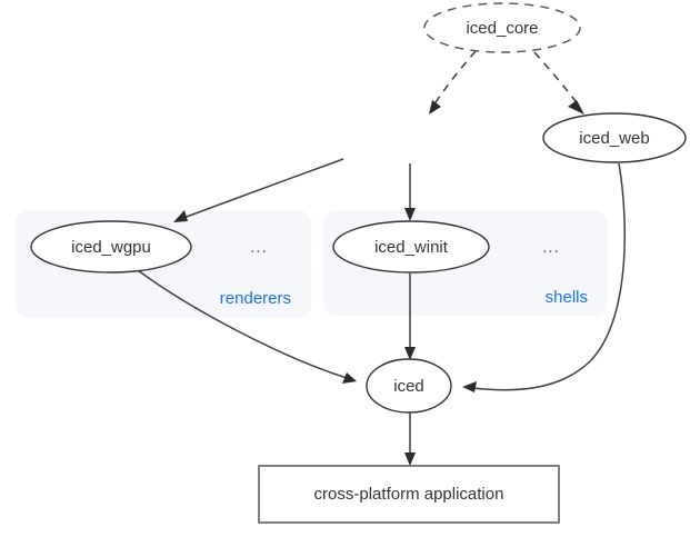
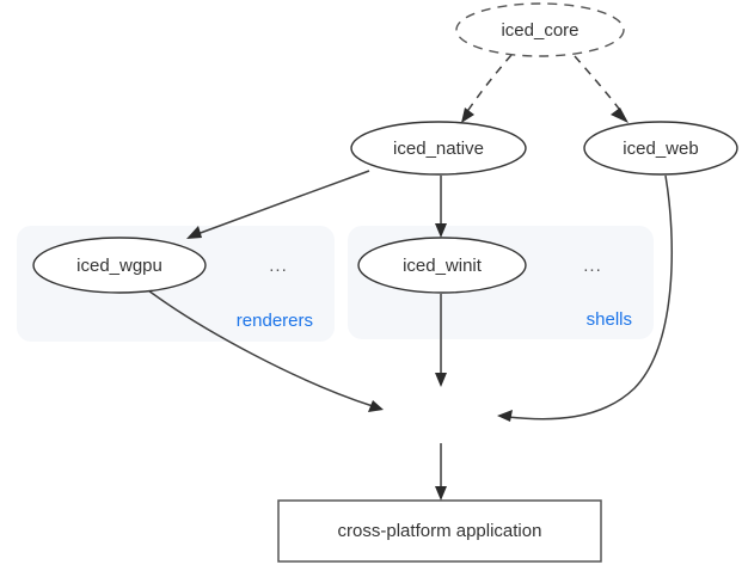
  iced_core
+ iced_native
  iced_web
  iced_wgpu
  ...
  iced_winit
  ...
  renderers
  shells
- iced
  cross-platform application
